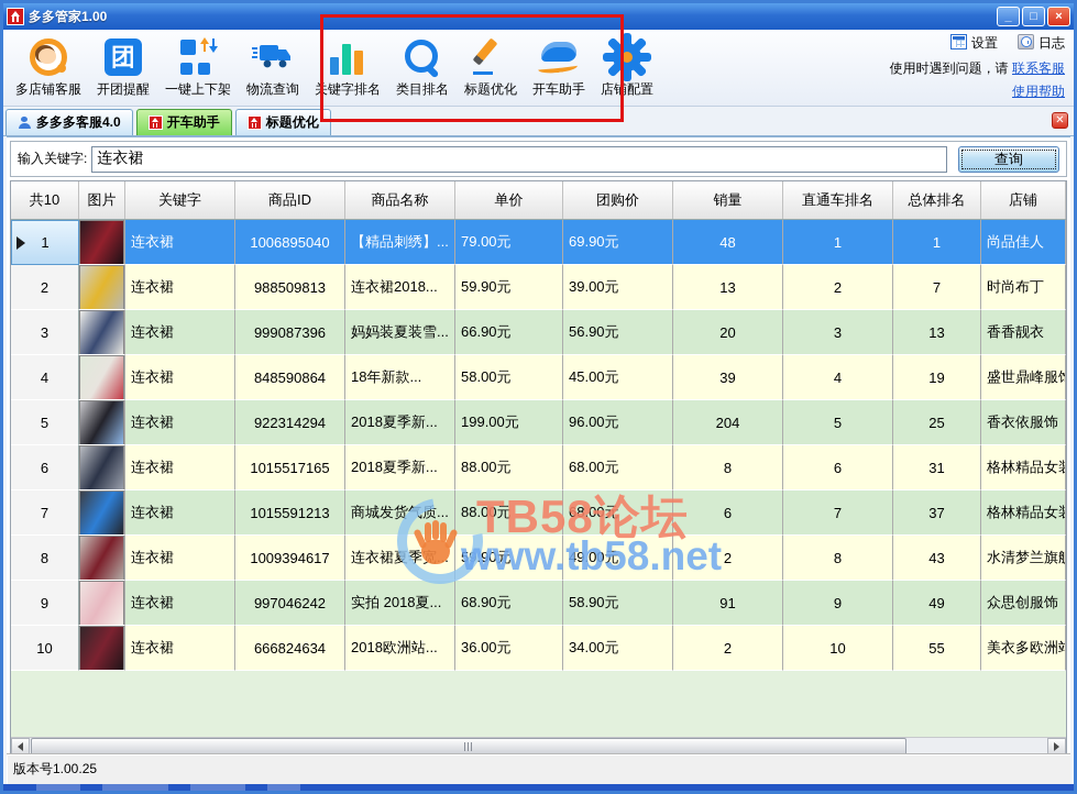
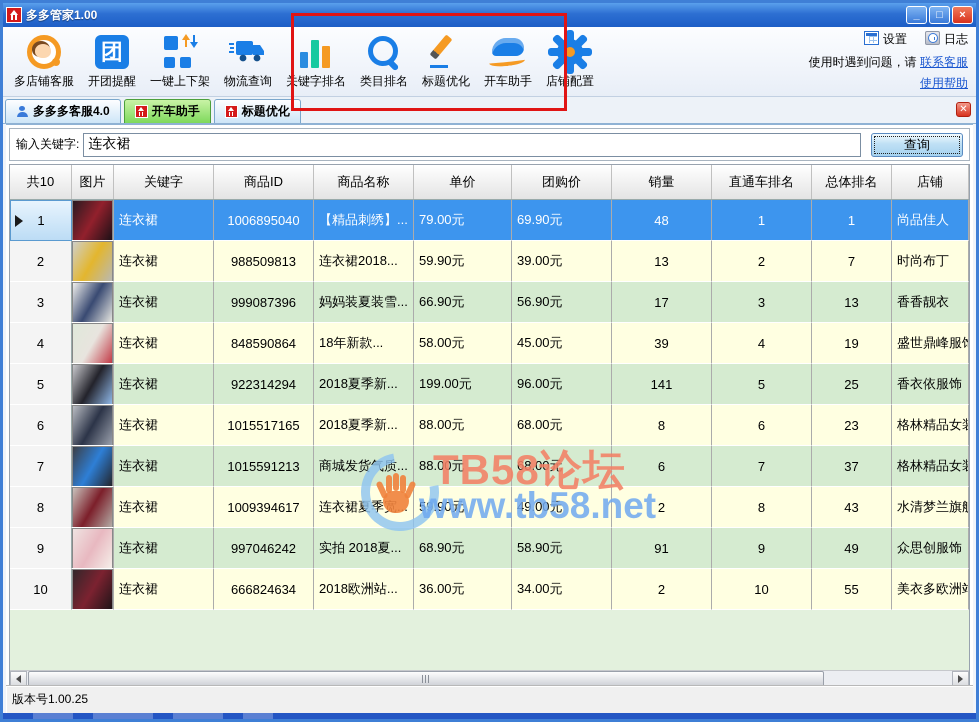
  多多管家1.00
  _
  □
  ×
  多店铺客服
  团
  开团提醒
  一键上下架
  物流查询
  关键字排名
  类目排名
  标题优化
  开车助手
  店铺配置
  设置
  日志
  使用时遇到问题，请 联系客服
  使用帮助
  多多多客服4.0
  开车助手
  标题优化
  ✕
  输入关键字:
  连衣裙
  查询
  共10
  图片
  关键字
  商品ID
  商品名称
  单价
  团购价
  销量
  直通车排名
  总体排名
  店铺
  1
  连衣裙
  1006895040
  【精品刺绣】...
  79.00元
  69.90元
  48
  1
  1
  尚品佳人
  2
  连衣裙
  988509813
  连衣裙2018...
  59.90元
  39.00元
  13
  2
  7
  时尚布丁
  3
  连衣裙
  999087396
  妈妈装夏装雪...
  66.90元
  56.90元
- 20
+ 17
  3
  13
  香香靓衣
  4
  连衣裙
  848590864
  18年新款...
  58.00元
  45.00元
  39
  4
  19
  盛世鼎峰服饰
  5
  连衣裙
  922314294
  2018夏季新...
  199.00元
  96.00元
- 204
+ 141
  5
  25
  香衣依服饰
  6
  连衣裙
  1015517165
  2018夏季新...
  88.00元
  68.00元
  8
  6
- 31
+ 23
  格林精品女装
  7
  连衣裙
  1015591213
  商城发货气质...
  88.00元
  68.00元
  6
  7
  37
  格林精品女装
  8
  连衣裙
  1009394617
  59.90元
  49.00元
  2
  8
  43
  水清梦兰旗舰
  9
  连衣裙
  997046242
  实拍 2018夏...
  68.90元
  58.90元
  91
  9
  49
  众思创服饰
  10
  连衣裙
  666824634
  2018欧洲站...
  36.00元
  34.00元
  2
  10
  55
  美衣多欧洲站
  TB58论坛
  www.tb58.net
  版本号1.00.25
